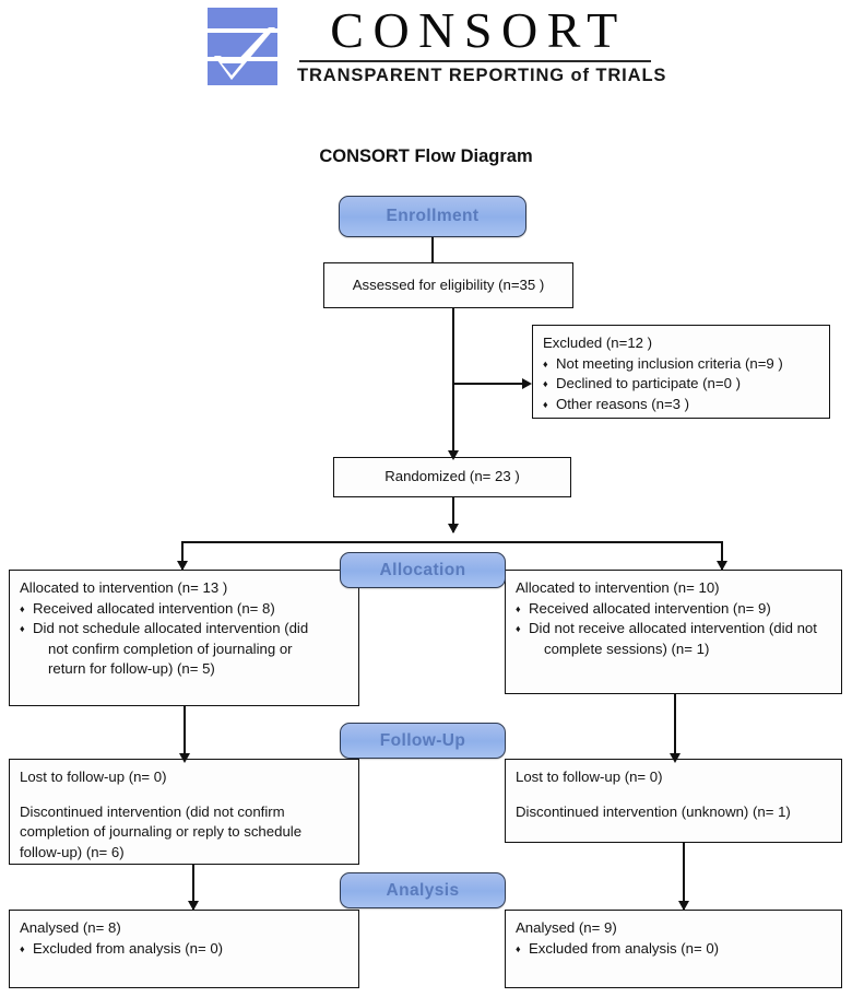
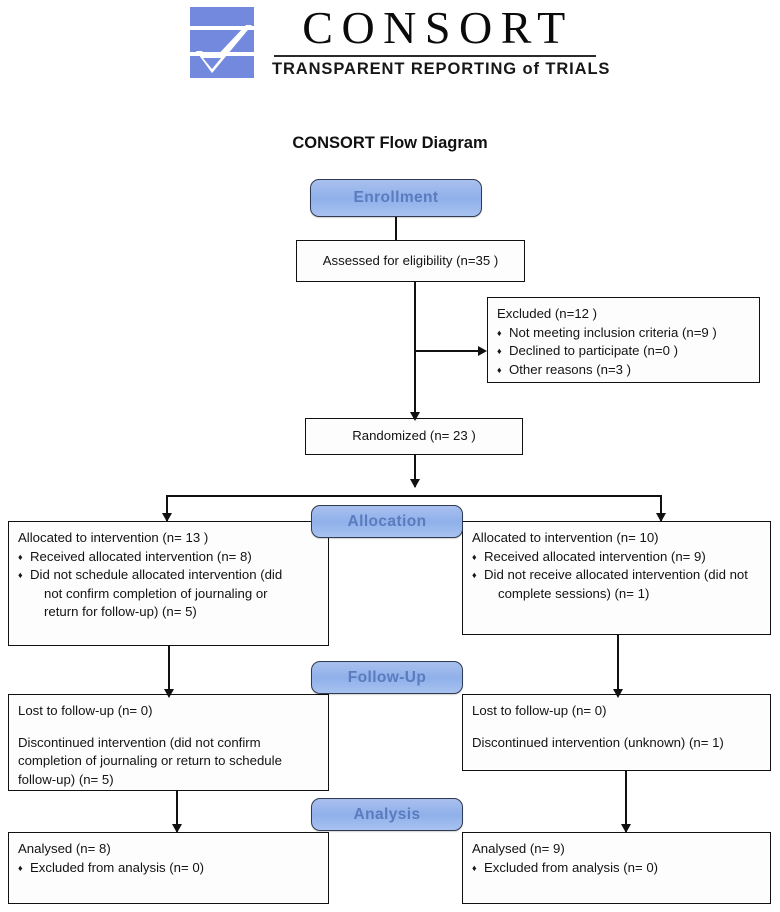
  CONSORT
  TRANSPARENT REPORTING of TRIALS
  CONSORT Flow Diagram
  Enrollment
  Assessed for eligibility (n=35 )
  Excluded (n=12 )
  Not meeting inclusion criteria (n=9 )
  Declined to participate (n=0 )
  Other reasons (n=3 )
  Randomized (n= 23 )
  Allocation
  Allocated to intervention (n= 13 )
  Received allocated intervention (n= 8)
  Did not schedule allocated intervention (did
  not confirm completion of journaling or
  return for follow-up) (n= 5)
  Allocated to intervention (n= 10)
  Received allocated intervention (n= 9)
  Did not receive allocated intervention (did not
  complete sessions) (n= 1)
  Follow-Up
  Lost to follow-up (n= 0)
  Discontinued intervention (did not confirm
- completion of journaling or reply to schedule
+ completion of journaling or return to schedule
- follow-up) (n= 6)
+ follow-up) (n= 5)
  Lost to follow-up (n= 0)
  Discontinued intervention (unknown) (n= 1)
  Analysis
  Analysed (n= 8)
  Excluded from analysis (n= 0)
  Analysed (n= 9)
  Excluded from analysis (n= 0)
